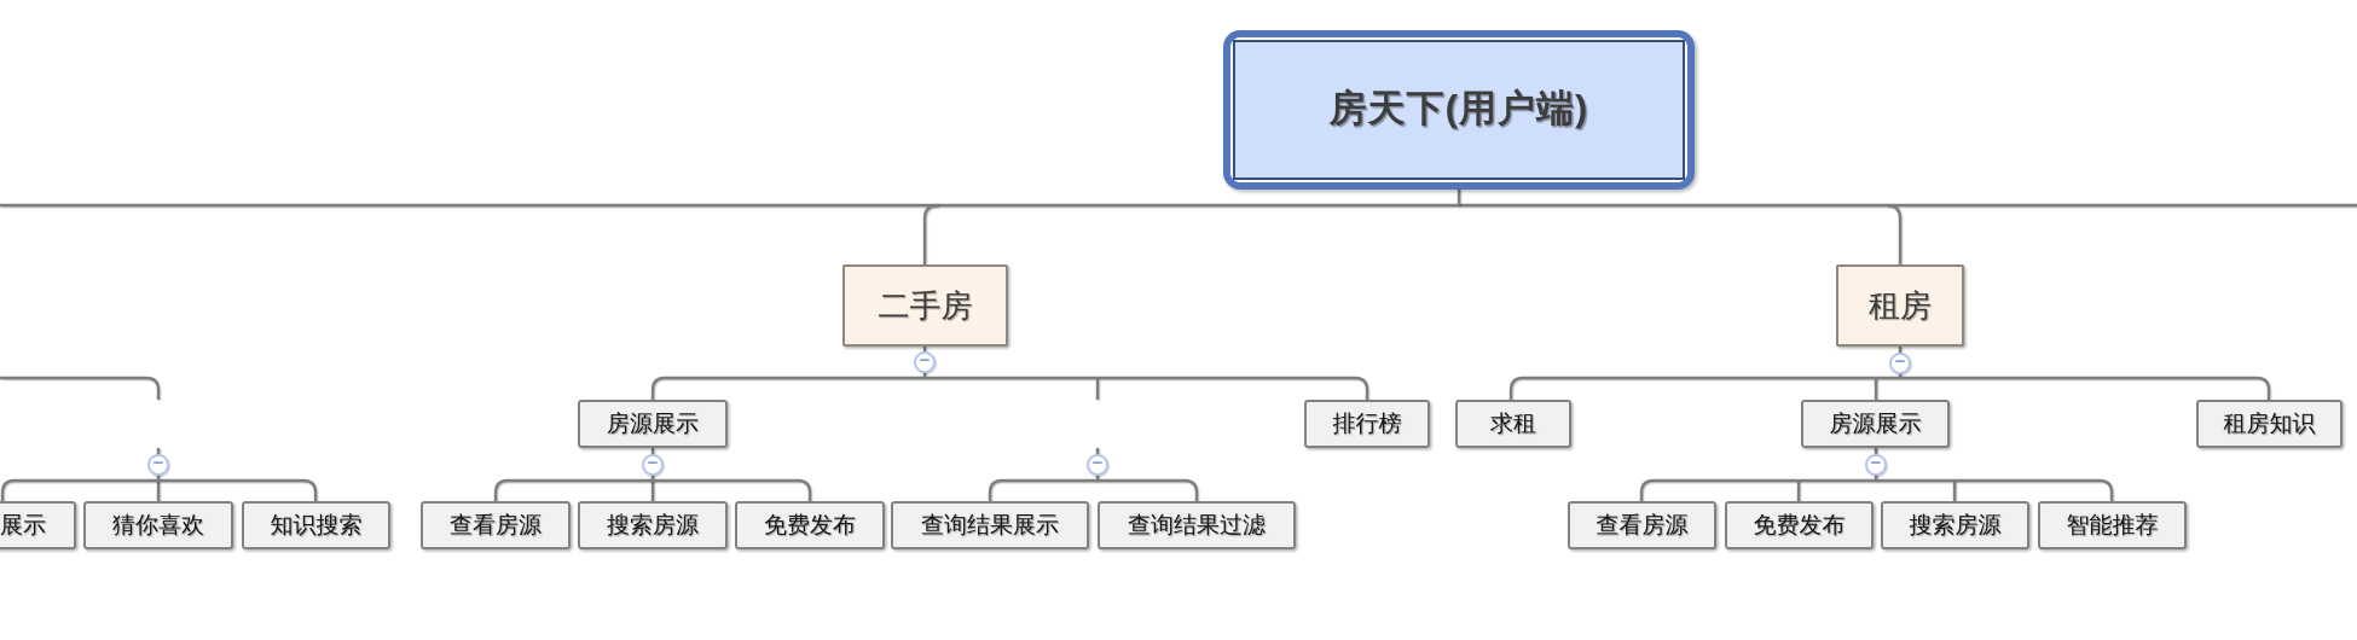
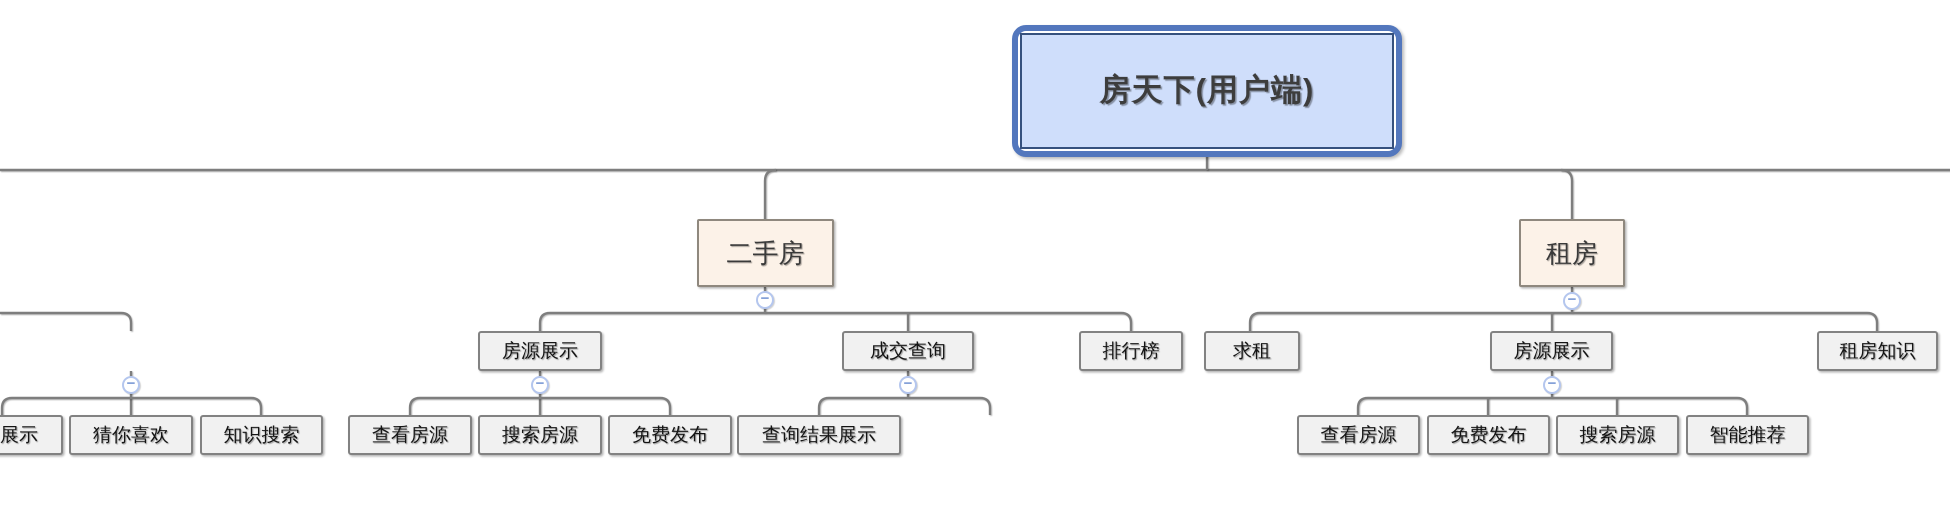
  房天下(用户端)
  二手房
  租房
  房源展示
+ 成交查询
  排行榜
  求租
  房源展示
  租房知识
  展示
  猜你喜欢
  知识搜索
  查看房源
  搜索房源
  免费发布
  查询结果展示
- 查询结果过滤
  查看房源
  免费发布
  搜索房源
  智能推荐
  −
  −
  −
  −
  −
  −
